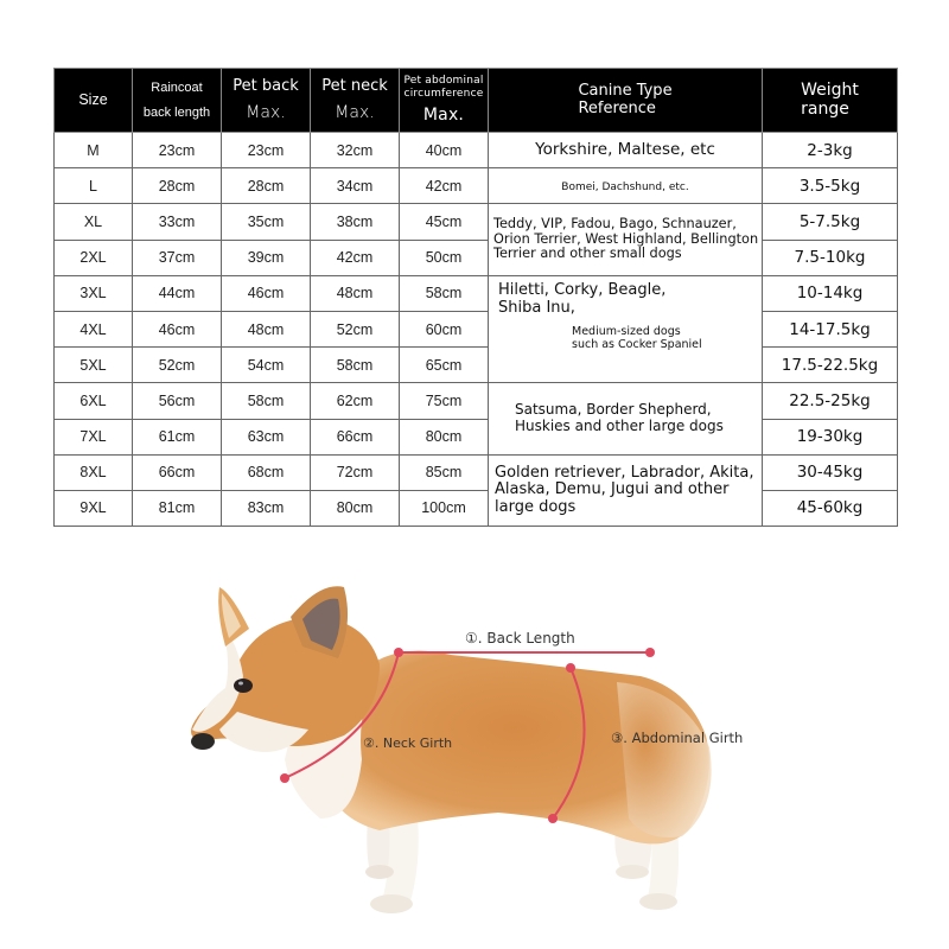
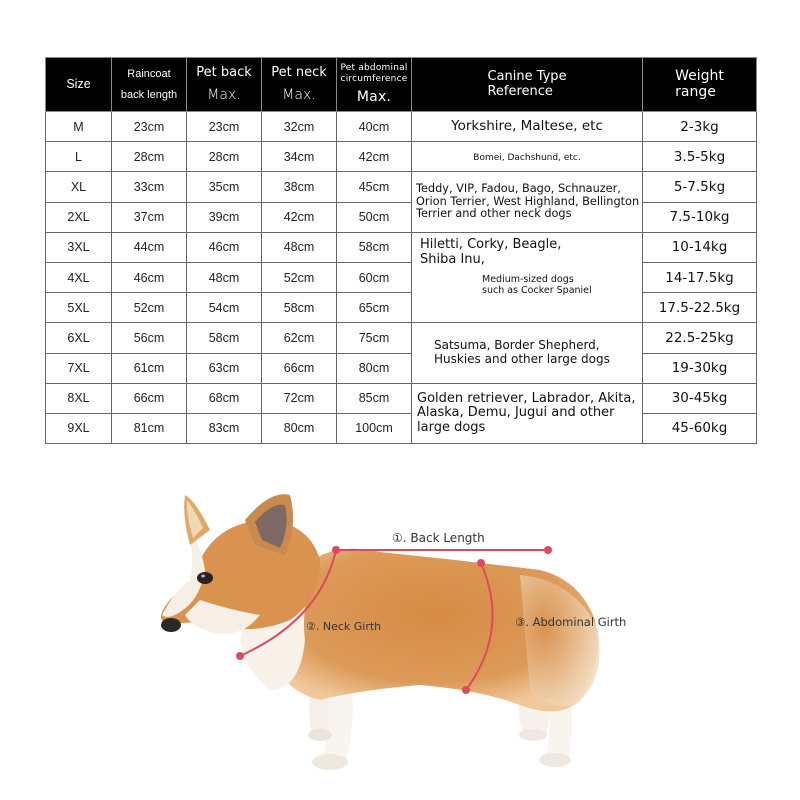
  Size	Raincoat back length	Pet back Max.	Pet neck Max.	Pet abdominal circumference Max.	Canine Type Reference	Weight range
  M	23cm	23cm	32cm	40cm	Yorkshire, Maltese, etc	2-3kg
  L	28cm	28cm	34cm	42cm	Bomei, Dachshund, etc.	3.5-5kg
- XL	33cm	35cm	38cm	45cm	Teddy, VIP, Fadou, Bago, Schnauzer, Orion Terrier, West Highland, Bellington Terrier and other small dogs	5-7.5kg
+ XL	33cm	35cm	38cm	45cm	Teddy, VIP, Fadou, Bago, Schnauzer, Orion Terrier, West Highland, Bellington Terrier and other neck dogs	5-7.5kg
  2XL	37cm	39cm	42cm	50cm	7.5-10kg
  3XL	44cm	46cm	48cm	58cm	Hiletti, Corky, Beagle, Shiba Inu, Medium-sized dogs such as Cocker Spaniel	10-14kg
  4XL	46cm	48cm	52cm	60cm	14-17.5kg
  5XL	52cm	54cm	58cm	65cm	17.5-22.5kg
  6XL	56cm	58cm	62cm	75cm	Satsuma, Border Shepherd, Huskies and other large dogs	22.5-25kg
  7XL	61cm	63cm	66cm	80cm	19-30kg
  8XL	66cm	68cm	72cm	85cm	Golden retriever, Labrador, Akita, Alaska, Demu, Jugui and other large dogs	30-45kg
  9XL	81cm	83cm	80cm	100cm	45-60kg
  ①. Back Length
  ②. Neck Girth
  ③. Abdominal Girth
